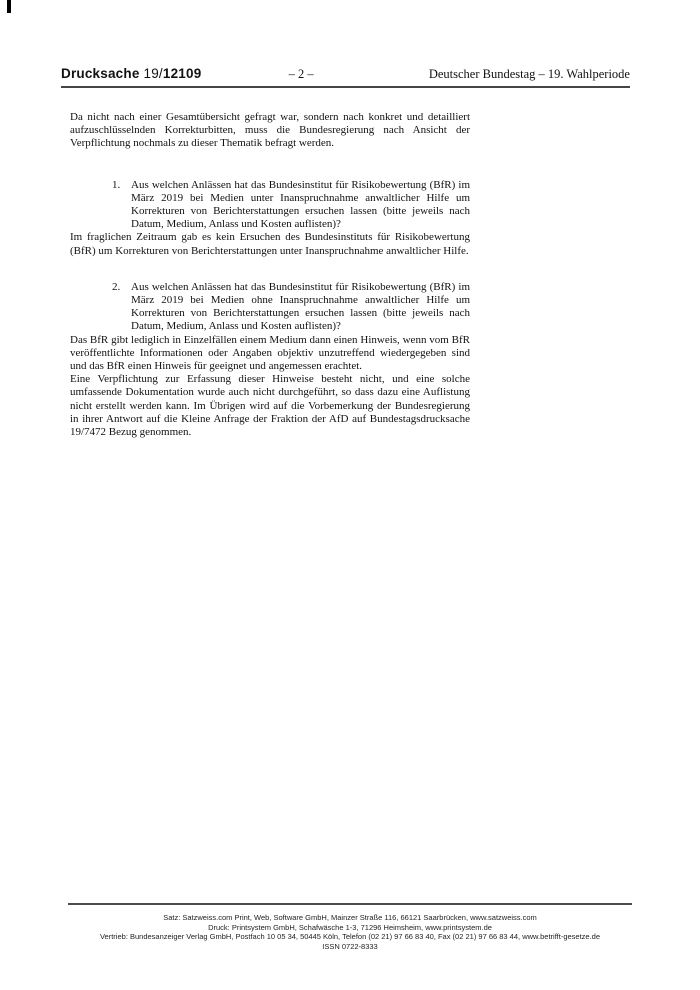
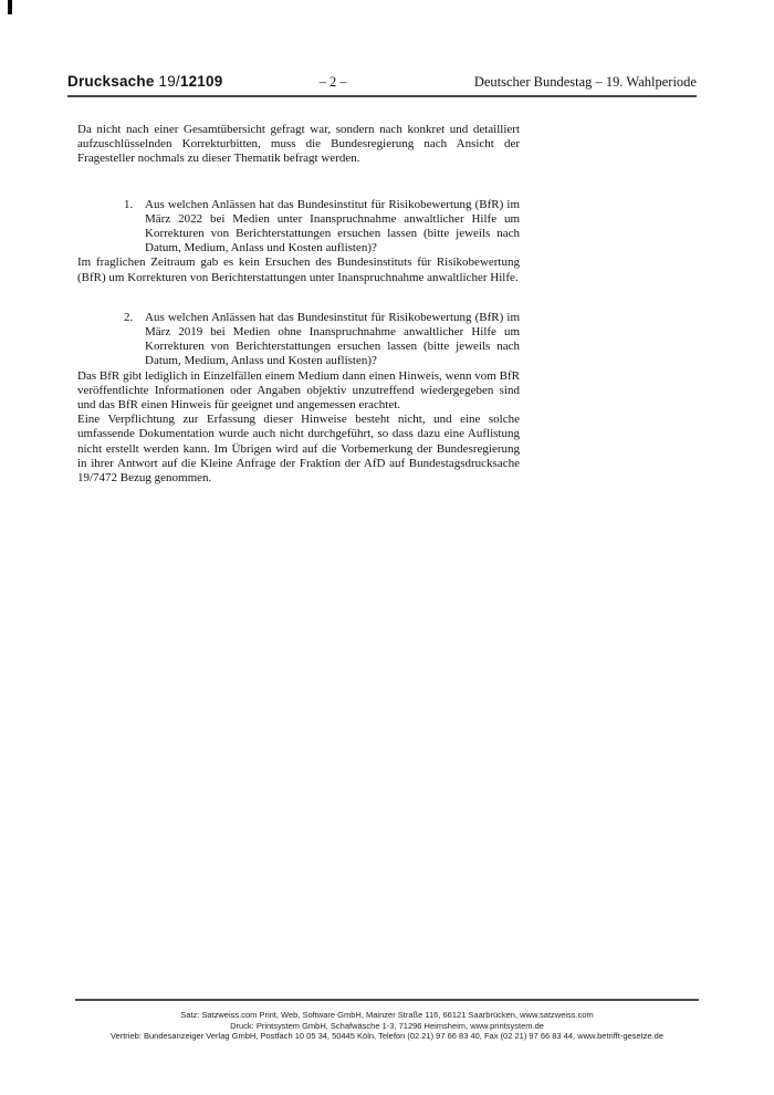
  Drucksache 19/12109
  – 2 –
  Deutscher Bundestag – 19. Wahlperiode
- Da nicht nach einer Gesamtübersicht gefragt war, sondern nach konkret und detailliert aufzuschlüsselnden Korrekturbitten, muss die Bundesregierung nach Ansicht der Verpflichtung nochmals zu dieser Thematik befragt werden.
+ Da nicht nach einer Gesamtübersicht gefragt war, sondern nach konkret und detailliert aufzuschlüsselnden Korrekturbitten, muss die Bundesregierung nach Ansicht der Fragesteller nochmals zu dieser Thematik befragt werden.
  1.
- Aus welchen Anlässen hat das Bundesinstitut für Risikobewertung (BfR) im März 2019 bei Medien unter Inanspruchnahme anwaltlicher Hilfe um Korrekturen von Berichterstattungen ersuchen lassen (bitte jeweils nach Datum, Medium, Anlass und Kosten auflisten)?
+ Aus welchen Anlässen hat das Bundesinstitut für Risikobewertung (BfR) im März 2022 bei Medien unter Inanspruchnahme anwaltlicher Hilfe um Korrekturen von Berichterstattungen ersuchen lassen (bitte jeweils nach Datum, Medium, Anlass und Kosten auflisten)?
  Im fraglichen Zeitraum gab es kein Ersuchen des Bundesinstituts für Risikobewertung (BfR) um Korrekturen von Berichterstattungen unter Inanspruchnahme anwaltlicher Hilfe.
  2.
  Aus welchen Anlässen hat das Bundesinstitut für Risikobewertung (BfR) im März 2019 bei Medien ohne Inanspruchnahme anwaltlicher Hilfe um Korrekturen von Berichterstattungen ersuchen lassen (bitte jeweils nach Datum, Medium, Anlass und Kosten auflisten)?
  Das BfR gibt lediglich in Einzelfällen einem Medium dann einen Hinweis, wenn vom BfR veröffentlichte Informationen oder Angaben objektiv unzutreffend wiedergegeben sind und das BfR einen Hinweis für geeignet und angemessen erachtet.
  Eine Verpflichtung zur Erfassung dieser Hinweise besteht nicht, und eine solche umfassende Dokumentation wurde auch nicht durchgeführt, so dass dazu eine Auflistung nicht erstellt werden kann. Im Übrigen wird auf die Vorbemerkung der Bundesregierung in ihrer Antwort auf die Kleine Anfrage der Fraktion der AfD auf Bundestagsdrucksache 19/7472 Bezug genommen.
  Satz: Satzweiss.com Print, Web, Software GmbH, Mainzer Straße 116, 66121 Saarbrücken, www.satzweiss.com
  Druck: Printsystem GmbH, Schafwäsche 1-3, 71296 Heimsheim, www.printsystem.de
  Vertrieb: Bundesanzeiger Verlag GmbH, Postfach 10 05 34, 50445 Köln, Telefon (02 21) 97 66 83 40, Fax (02 21) 97 66 83 44, www.betrifft-gesetze.de
- ISSN 0722-8333
